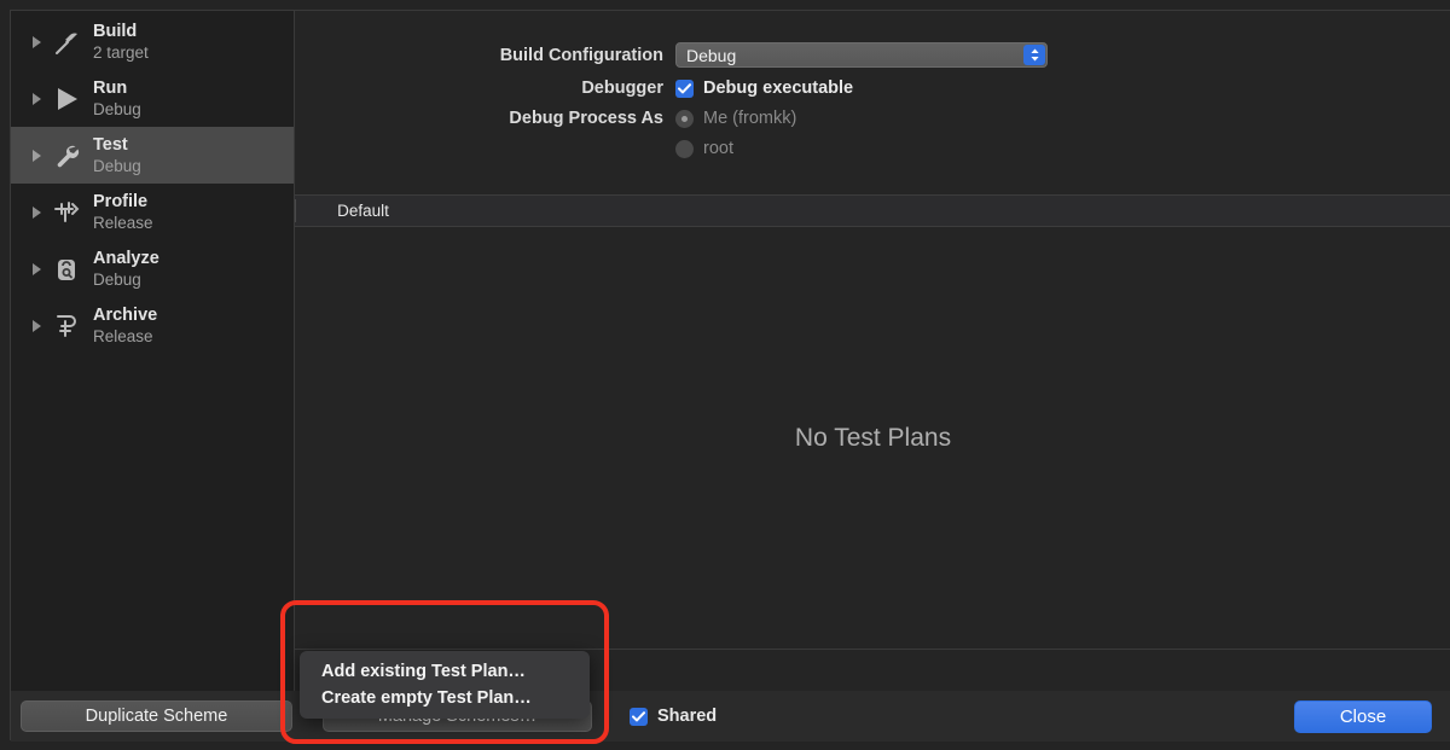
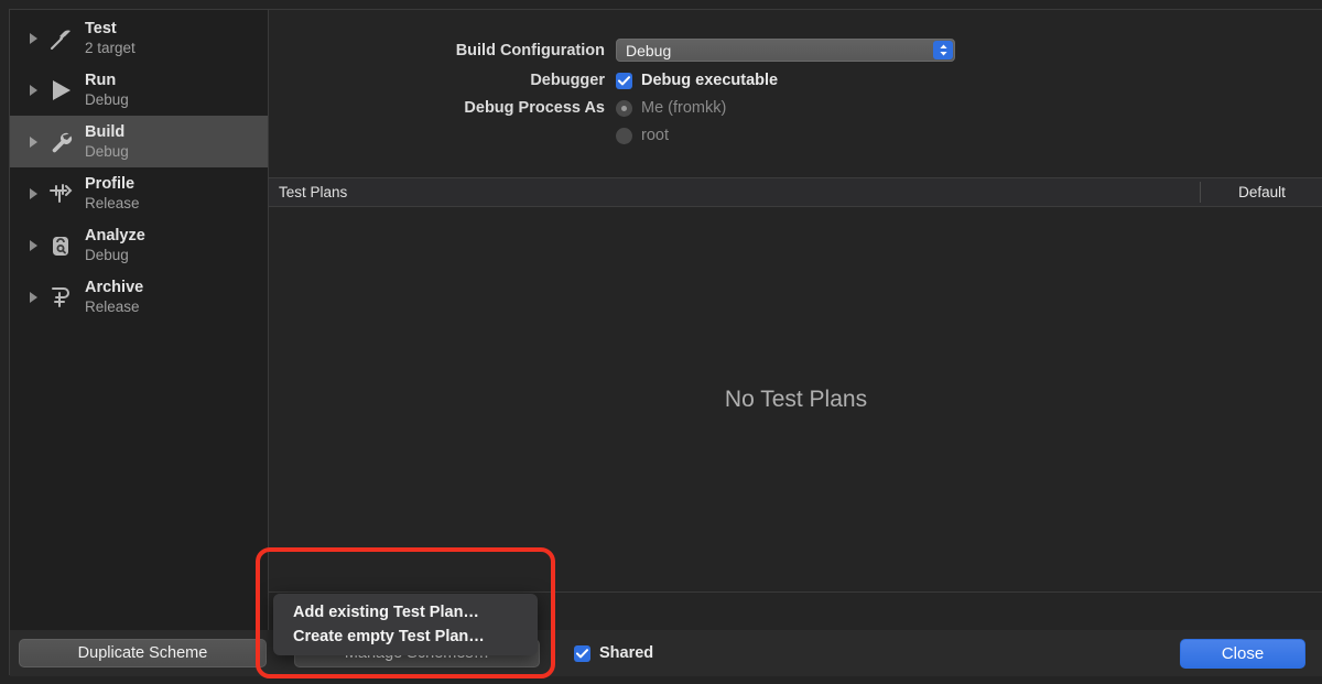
- Build
+ Test
  2 target
  Run
  Debug
- Test
+ Build
  Debug
  Profile
  Release
  Analyze
  Debug
  Archive
  Release
  Build Configuration
  Debug
  Debugger
  Debug executable
  Debug Process As
  Me (fromkk)
  root
+ Test Plans
  Default
  No Test Plans
  Duplicate Scheme
  Shared
  Close
  Add existing Test Plan…
  Create empty Test Plan…
